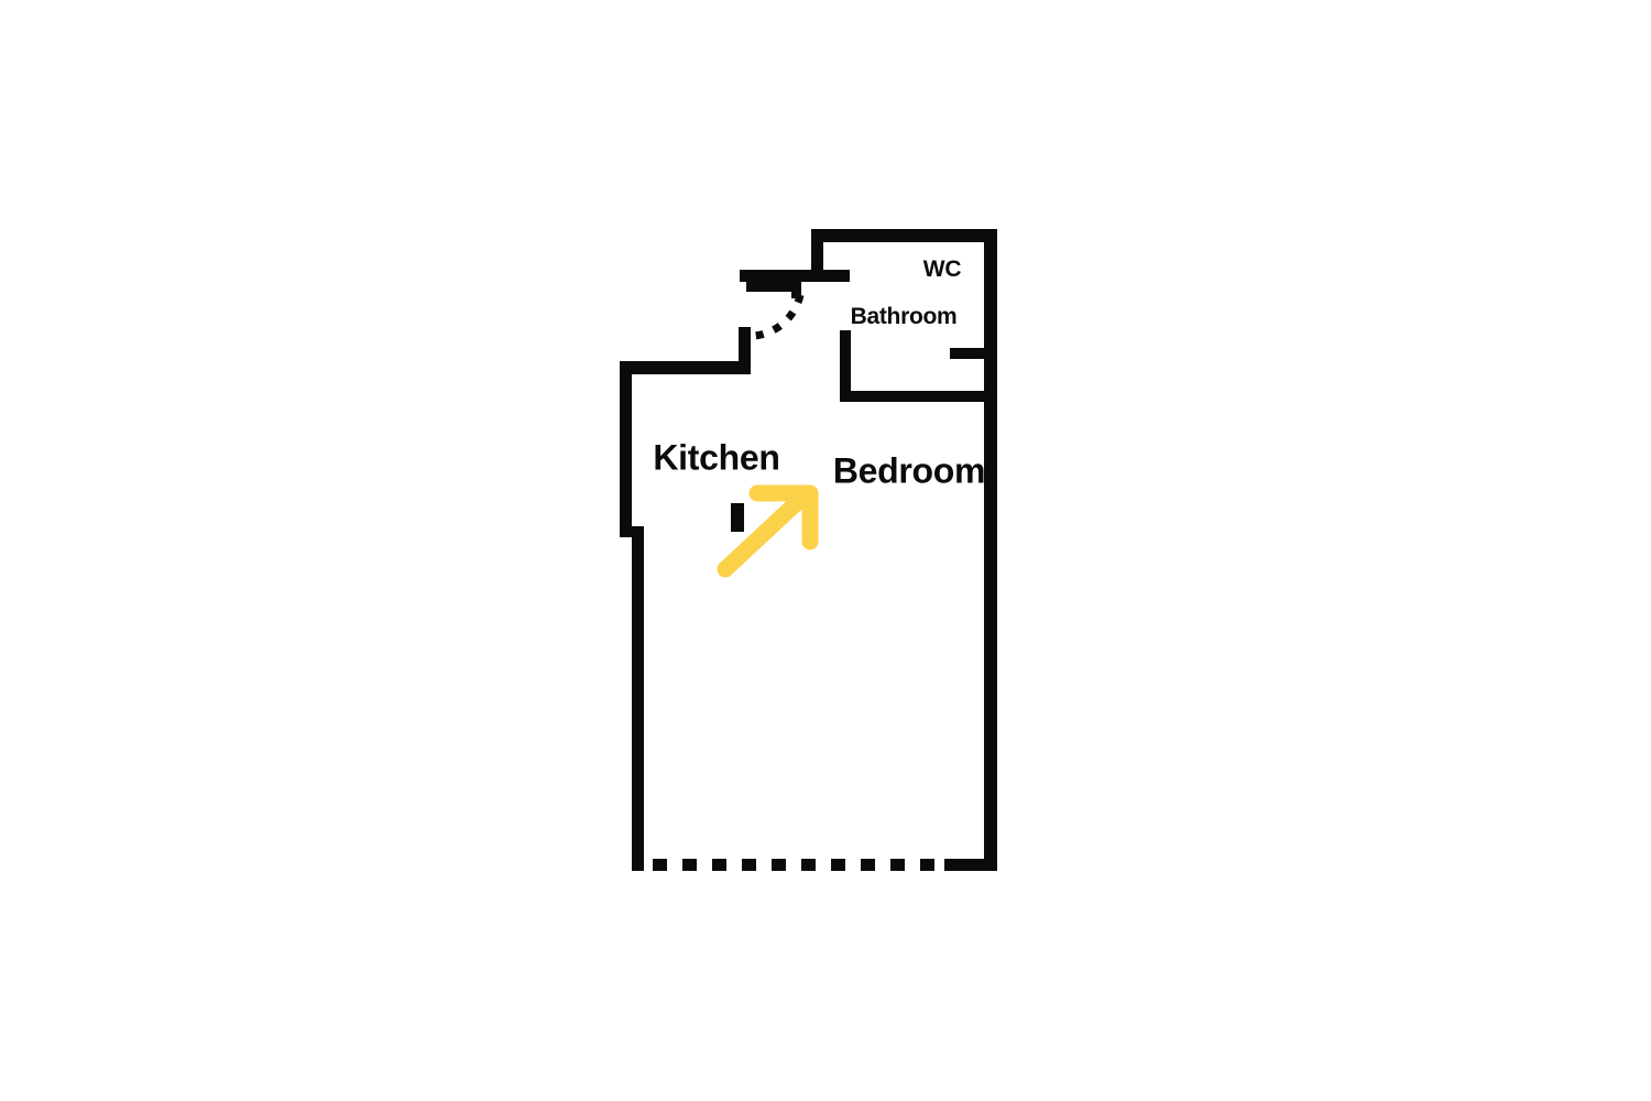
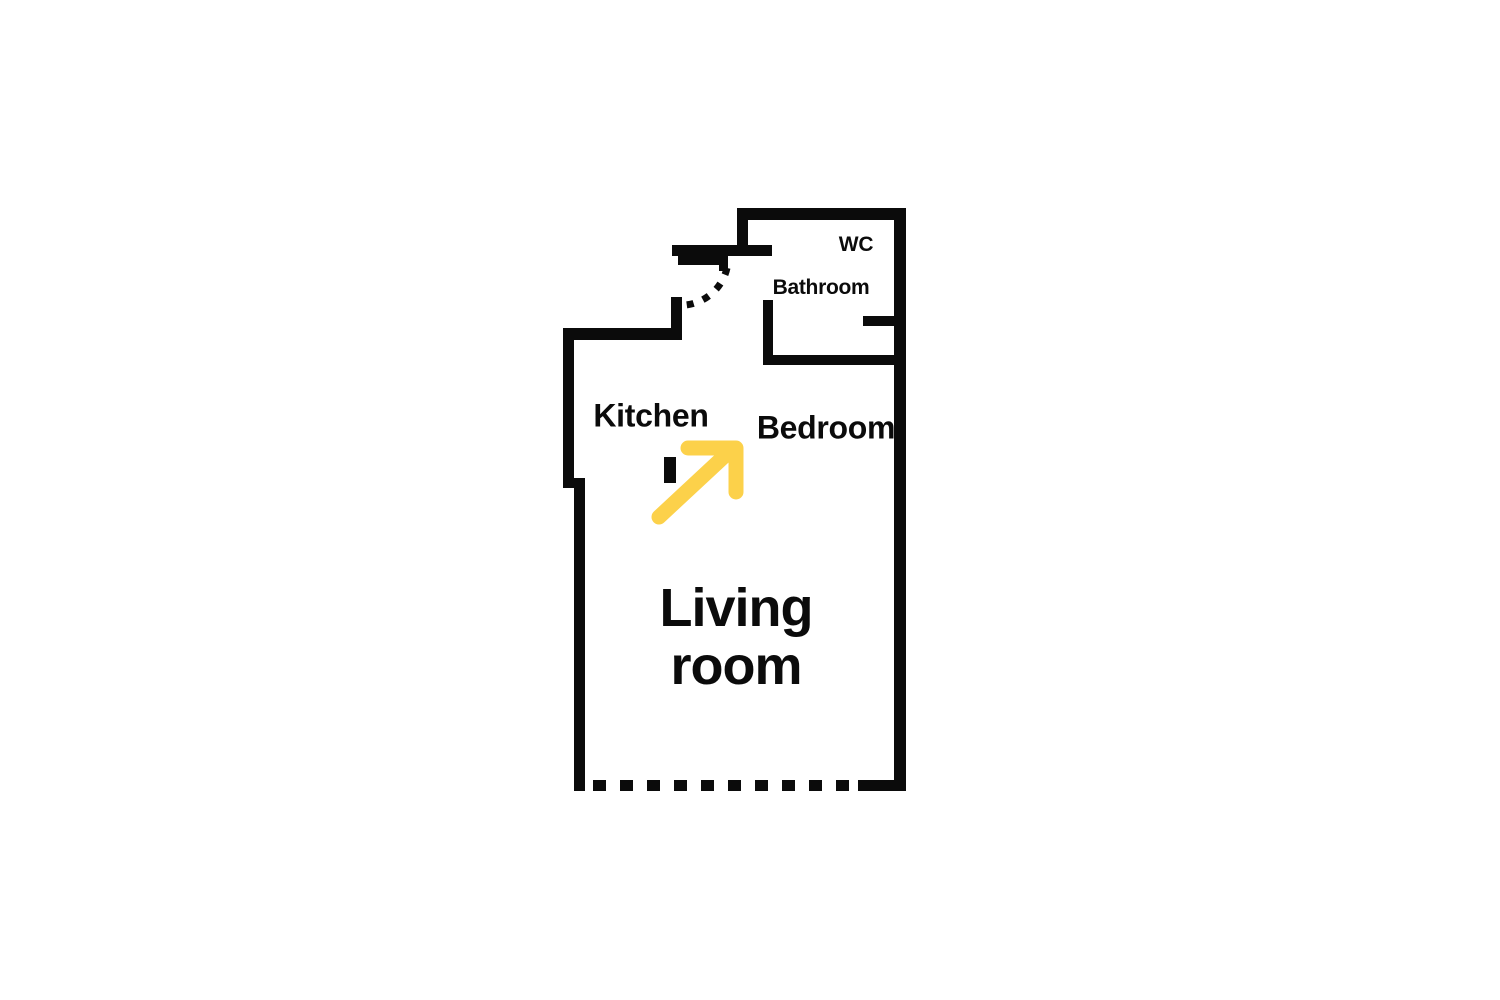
  WC
  Bathroom
  Kitchen
  Bedroom
+ Living
+ room
